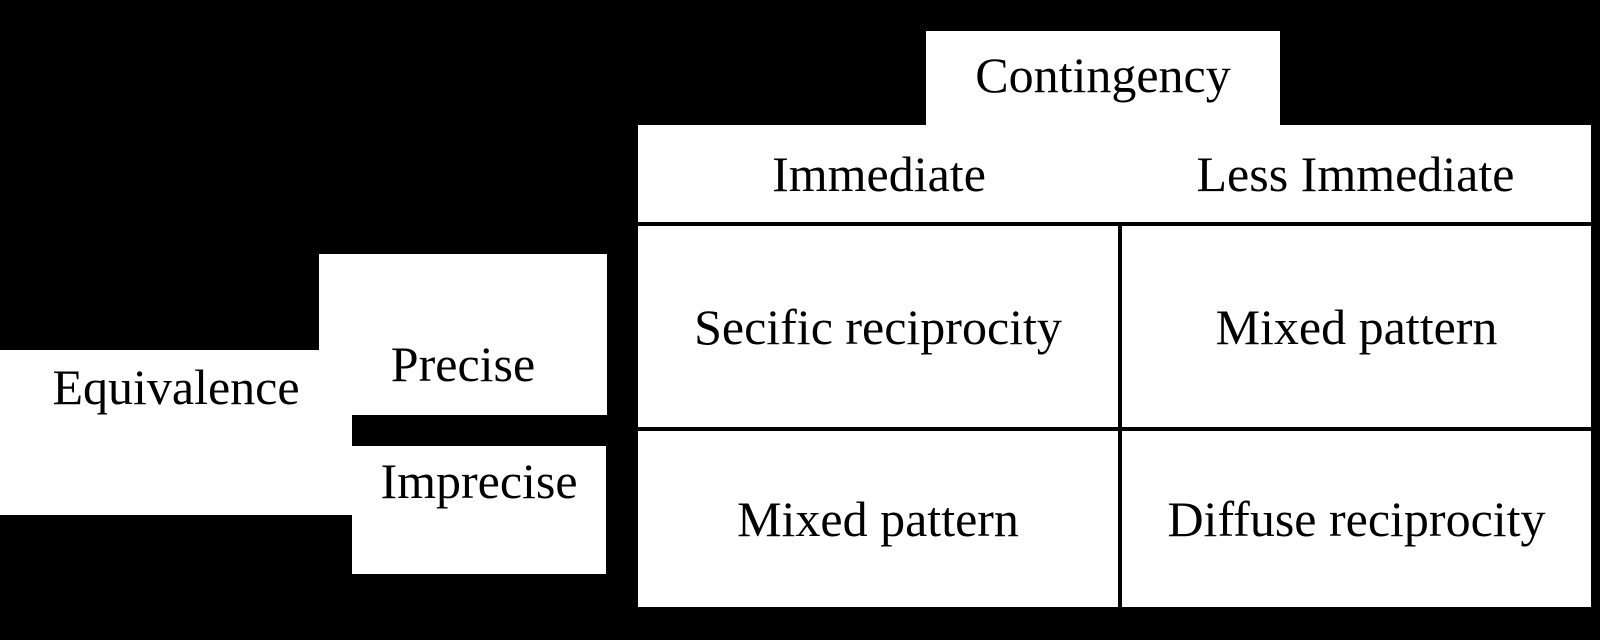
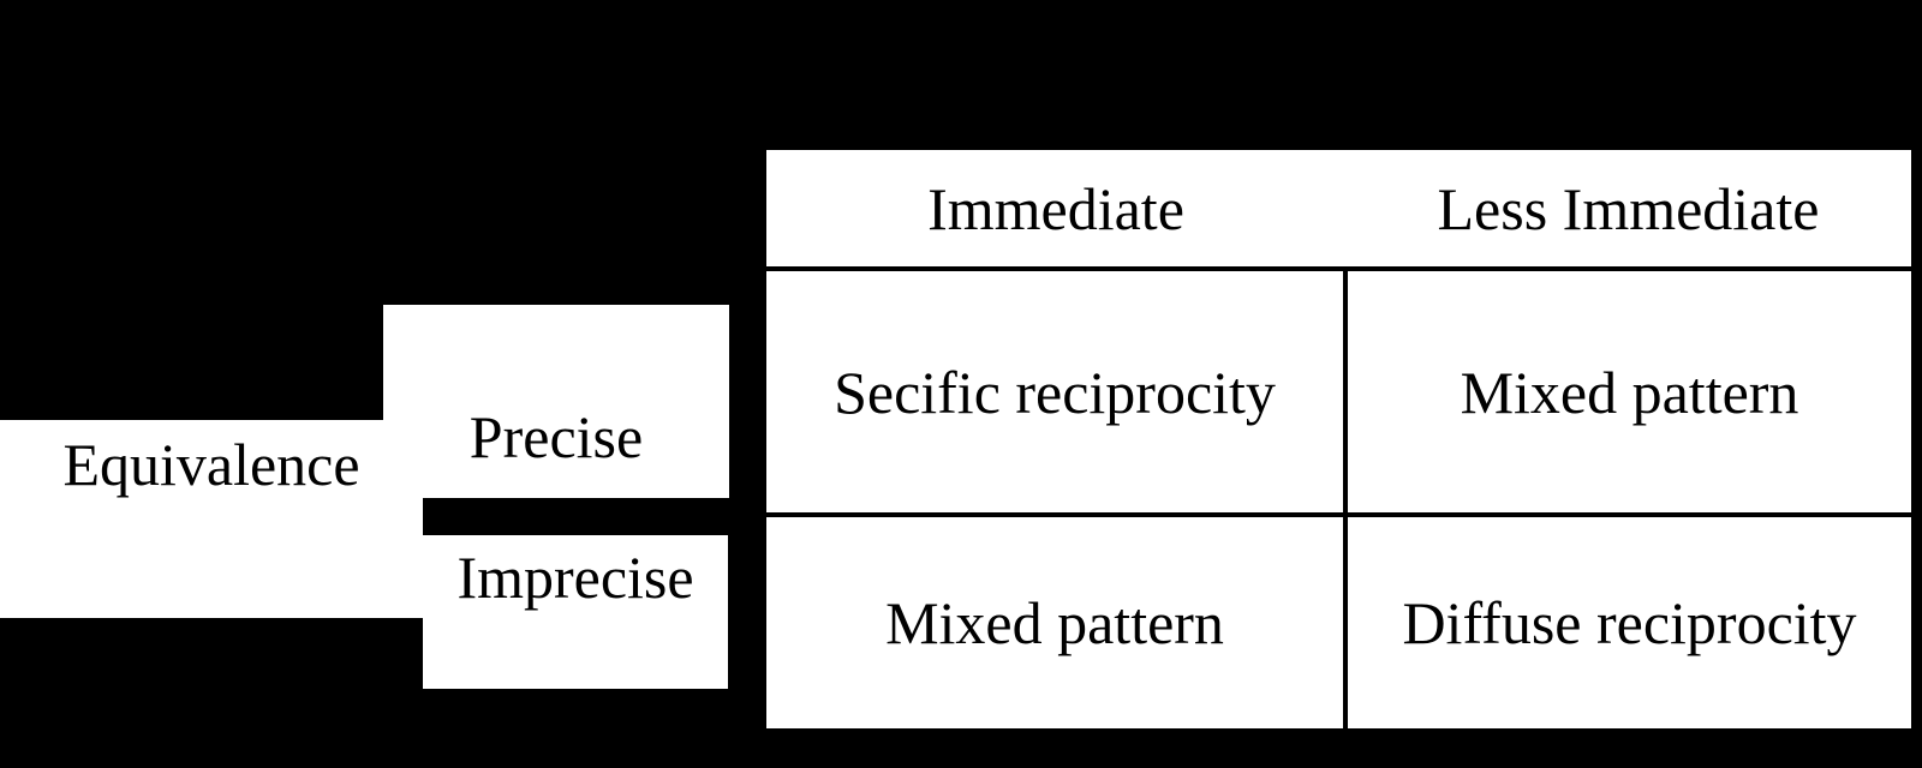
- Contingency
  Immediate
  Less Immediate
  Secific reciprocity
  Mixed pattern
  Mixed pattern
  Diffuse reciprocity
  Equivalence
  Precise
  Imprecise
